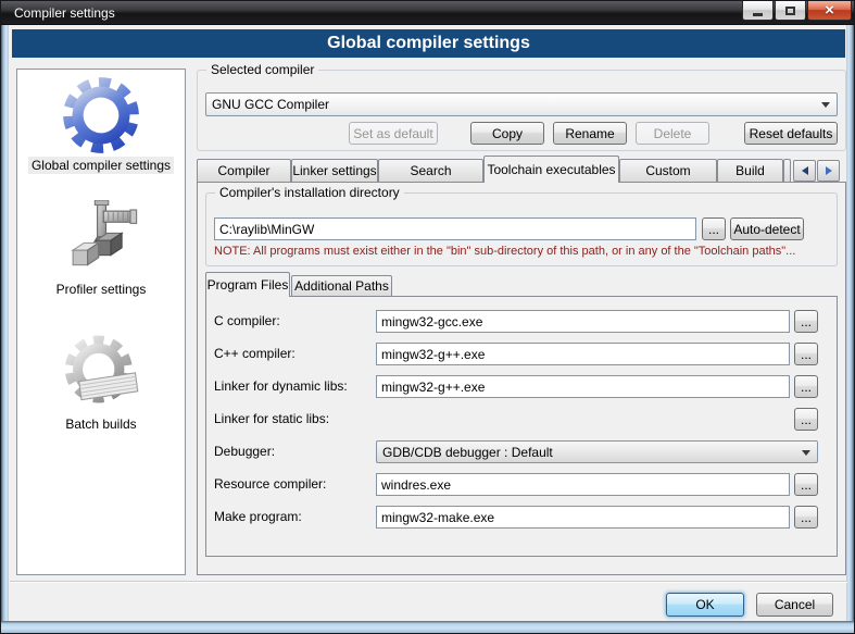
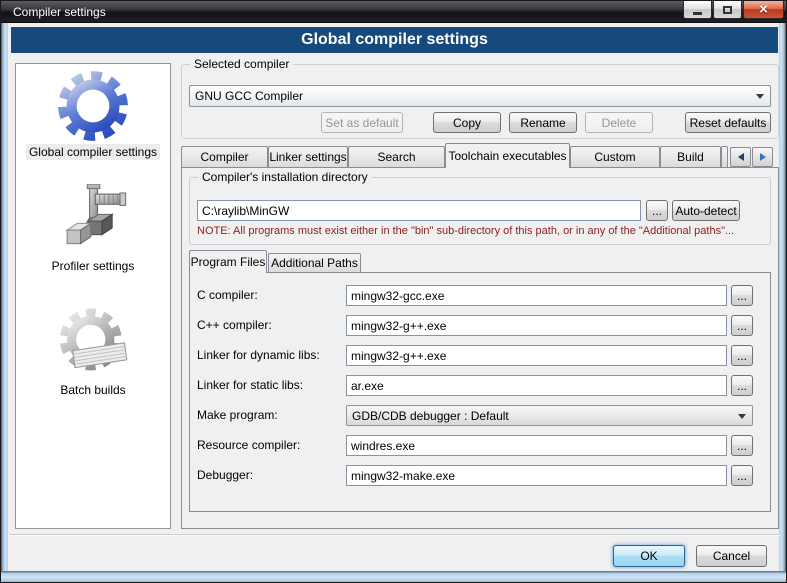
  Compiler settings
  ×
  Global compiler settings
  Global compiler settings
  Profiler settings
  Batch builds
  Selected compiler
  GNU GCC Compiler
  Set as default
  Copy
  Rename
  Delete
  Reset defaults
  Linker settings
  Toolchain executables
  Compiler's installation directory
  C:\raylib\MinGW
  ...
  Auto-detect
- NOTE: All programs must exist either in the "bin" sub-directory of this path, or in any of the "Toolchain paths"...
+ NOTE: All programs must exist either in the "bin" sub-directory of this path, or in any of the "Additional paths"...
  Program Files
  Additional Paths
  C compiler:
  mingw32-gcc.exe
  ...
  C++ compiler:
  mingw32-g++.exe
  ...
  Linker for dynamic libs:
  mingw32-g++.exe
  ...
  Linker for static libs:
+ ar.exe
  ...
- Debugger:
+ Make program:
  GDB/CDB debugger : Default
  Resource compiler:
  windres.exe
  ...
- Make program:
+ Debugger:
  mingw32-make.exe
  ...
  OK
  Cancel
